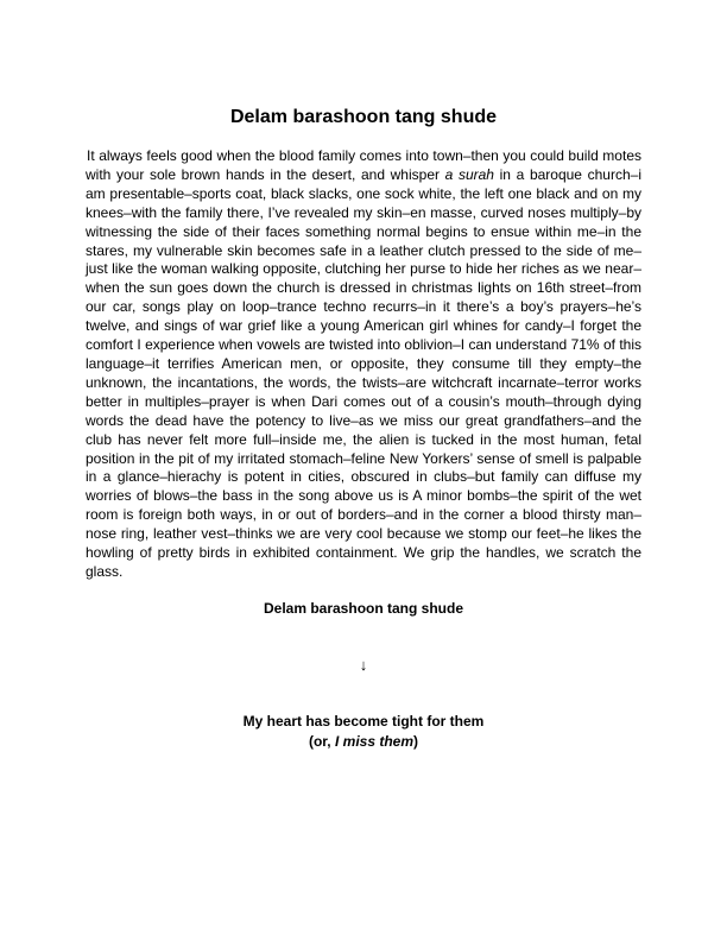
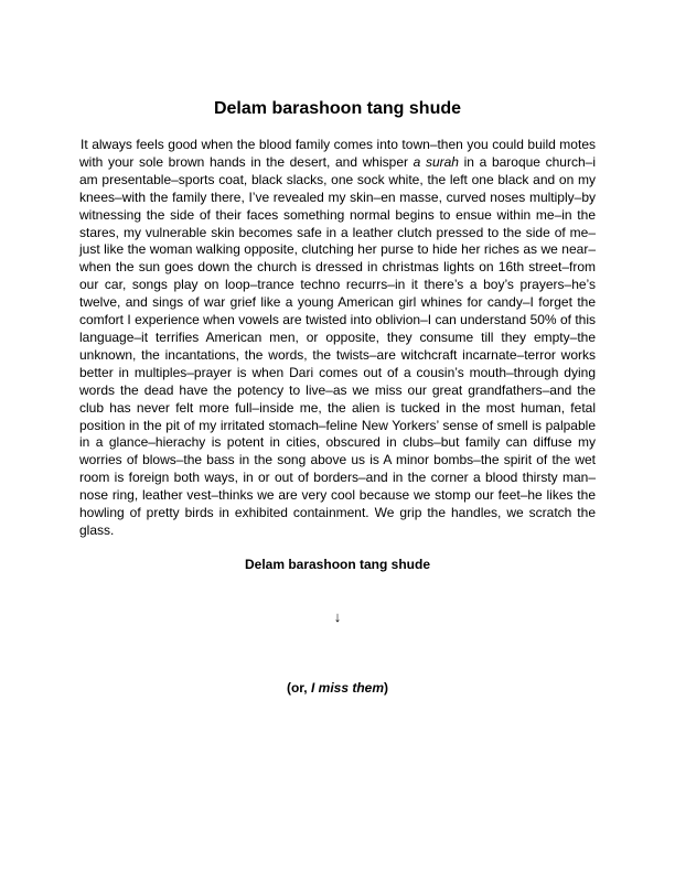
  Delam barashoon tang shude
- It always feels good when the blood family comes into town–then you could build motes with your sole brown hands in the desert, and whisper a surah in a baroque church–i am presentable–sports coat, black slacks, one sock white, the left one black and on my knees–with the family there, I’ve revealed my skin–en masse, curved noses multiply–by witnessing the side of their faces something normal begins to ensue within me–in the stares, my vulnerable skin becomes safe in a leather clutch pressed to the side of me–just like the woman walking opposite, clutching her purse to hide her riches as we near–when the sun goes down the church is dressed in christmas lights on 16th street–from our car, songs play on loop–trance techno recurrs–in it there’s a boy’s prayers–he’s twelve, and sings of war grief like a young American girl whines for candy–I forget the comfort I experience when vowels are twisted into oblivion–I can understand 71% of this language–it terrifies American men, or opposite, they consume till they empty–the unknown, the incantations, the words, the twists–are witchcraft incarnate–terror works better in multiples–prayer is when Dari comes out of a cousin’s mouth–through dying words the dead have the potency to live–as we miss our great grandfathers–and the club has never felt more full–inside me, the alien is tucked in the most human, fetal position in the pit of my irritated stomach–feline New Yorkers’ sense of smell is palpable in a glance–hierachy is potent in cities, obscured in clubs–but family can diffuse my worries of blows–the bass in the song above us is A minor bombs–the spirit of the wet room is foreign both ways, in or out of borders–and in the corner a blood thirsty man–nose ring, leather vest–thinks we are very cool because we stomp our feet–he likes the howling of pretty birds in exhibited containment. We grip the handles, we scratch the glass.
+ It always feels good when the blood family comes into town–then you could build motes with your sole brown hands in the desert, and whisper a surah in a baroque church–i am presentable–sports coat, black slacks, one sock white, the left one black and on my knees–with the family there, I’ve revealed my skin–en masse, curved noses multiply–by witnessing the side of their faces something normal begins to ensue within me–in the stares, my vulnerable skin becomes safe in a leather clutch pressed to the side of me–just like the woman walking opposite, clutching her purse to hide her riches as we near–when the sun goes down the church is dressed in christmas lights on 16th street–from our car, songs play on loop–trance techno recurrs–in it there’s a boy’s prayers–he’s twelve, and sings of war grief like a young American girl whines for candy–I forget the comfort I experience when vowels are twisted into oblivion–I can understand 50% of this language–it terrifies American men, or opposite, they consume till they empty–the unknown, the incantations, the words, the twists–are witchcraft incarnate–terror works better in multiples–prayer is when Dari comes out of a cousin’s mouth–through dying words the dead have the potency to live–as we miss our great grandfathers–and the club has never felt more full–inside me, the alien is tucked in the most human, fetal position in the pit of my irritated stomach–feline New Yorkers’ sense of smell is palpable in a glance–hierachy is potent in cities, obscured in clubs–but family can diffuse my worries of blows–the bass in the song above us is A minor bombs–the spirit of the wet room is foreign both ways, in or out of borders–and in the corner a blood thirsty man–nose ring, leather vest–thinks we are very cool because we stomp our feet–he likes the howling of pretty birds in exhibited containment. We grip the handles, we scratch the glass.
  Delam barashoon tang shude
  ↓
- My heart has become tight for them
  (or, I miss them)
